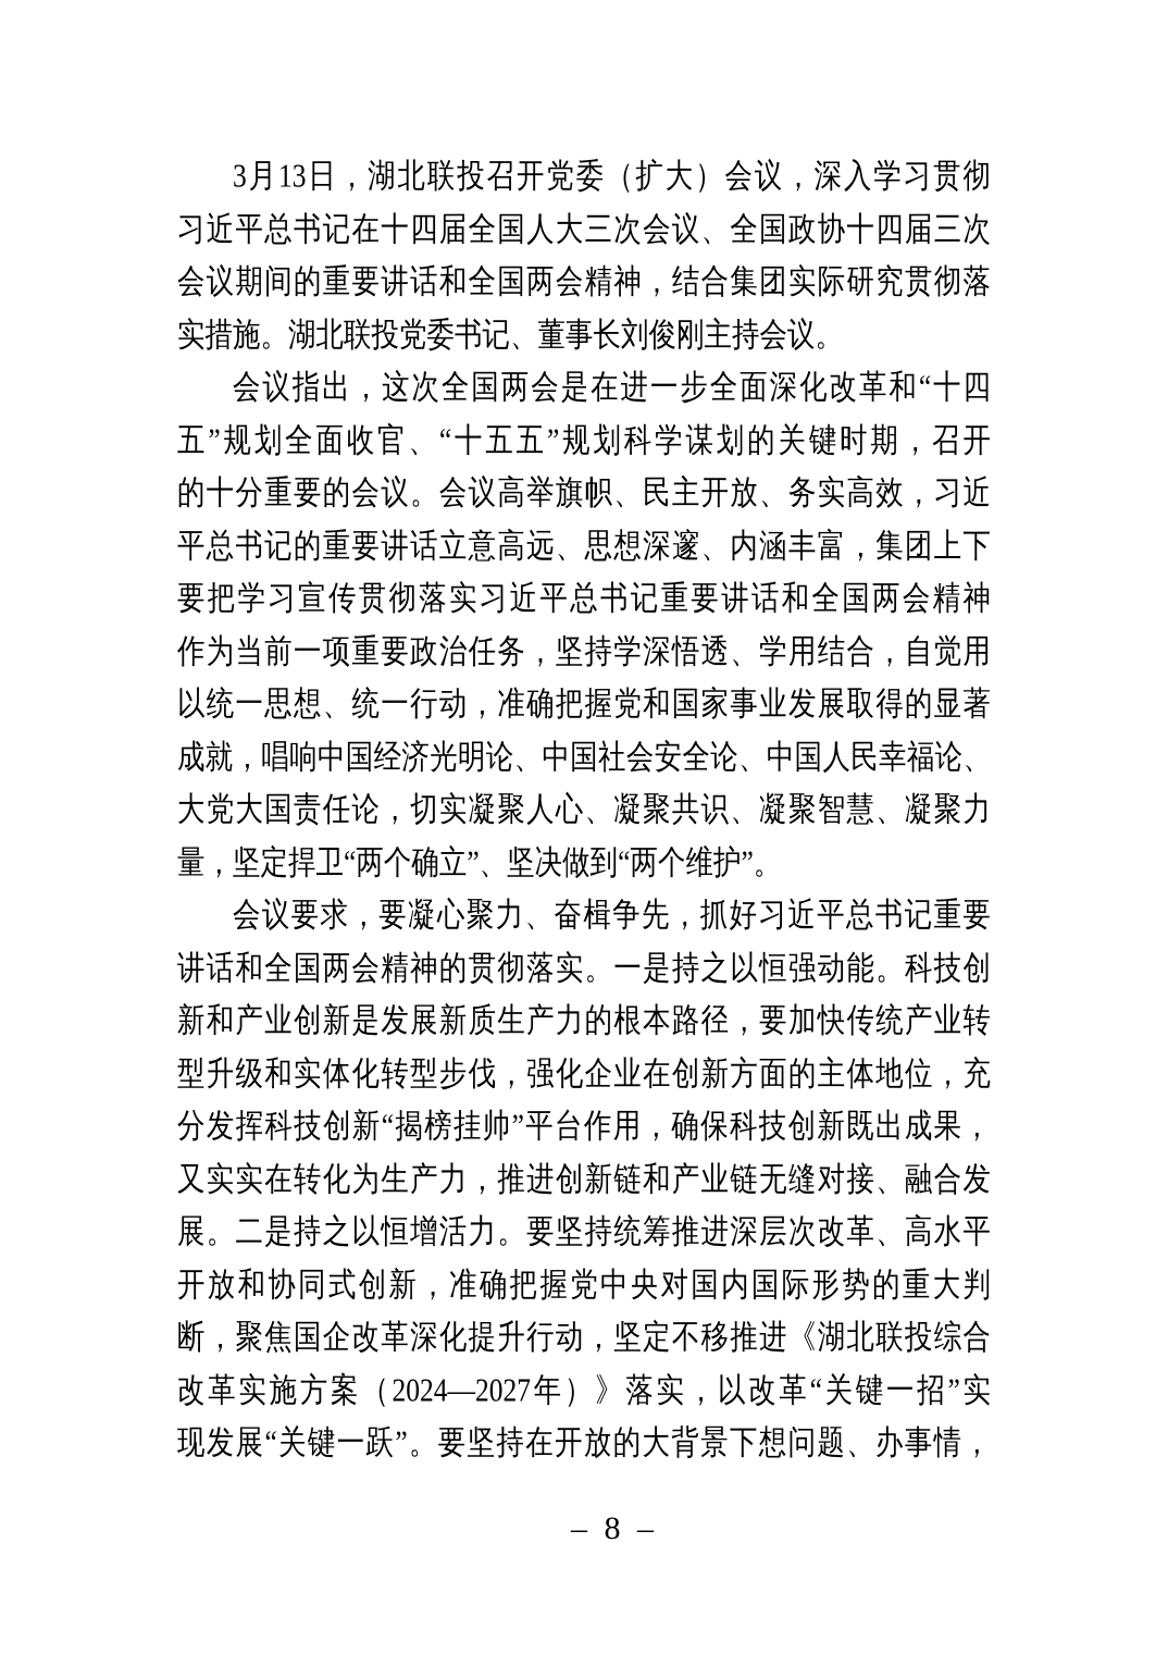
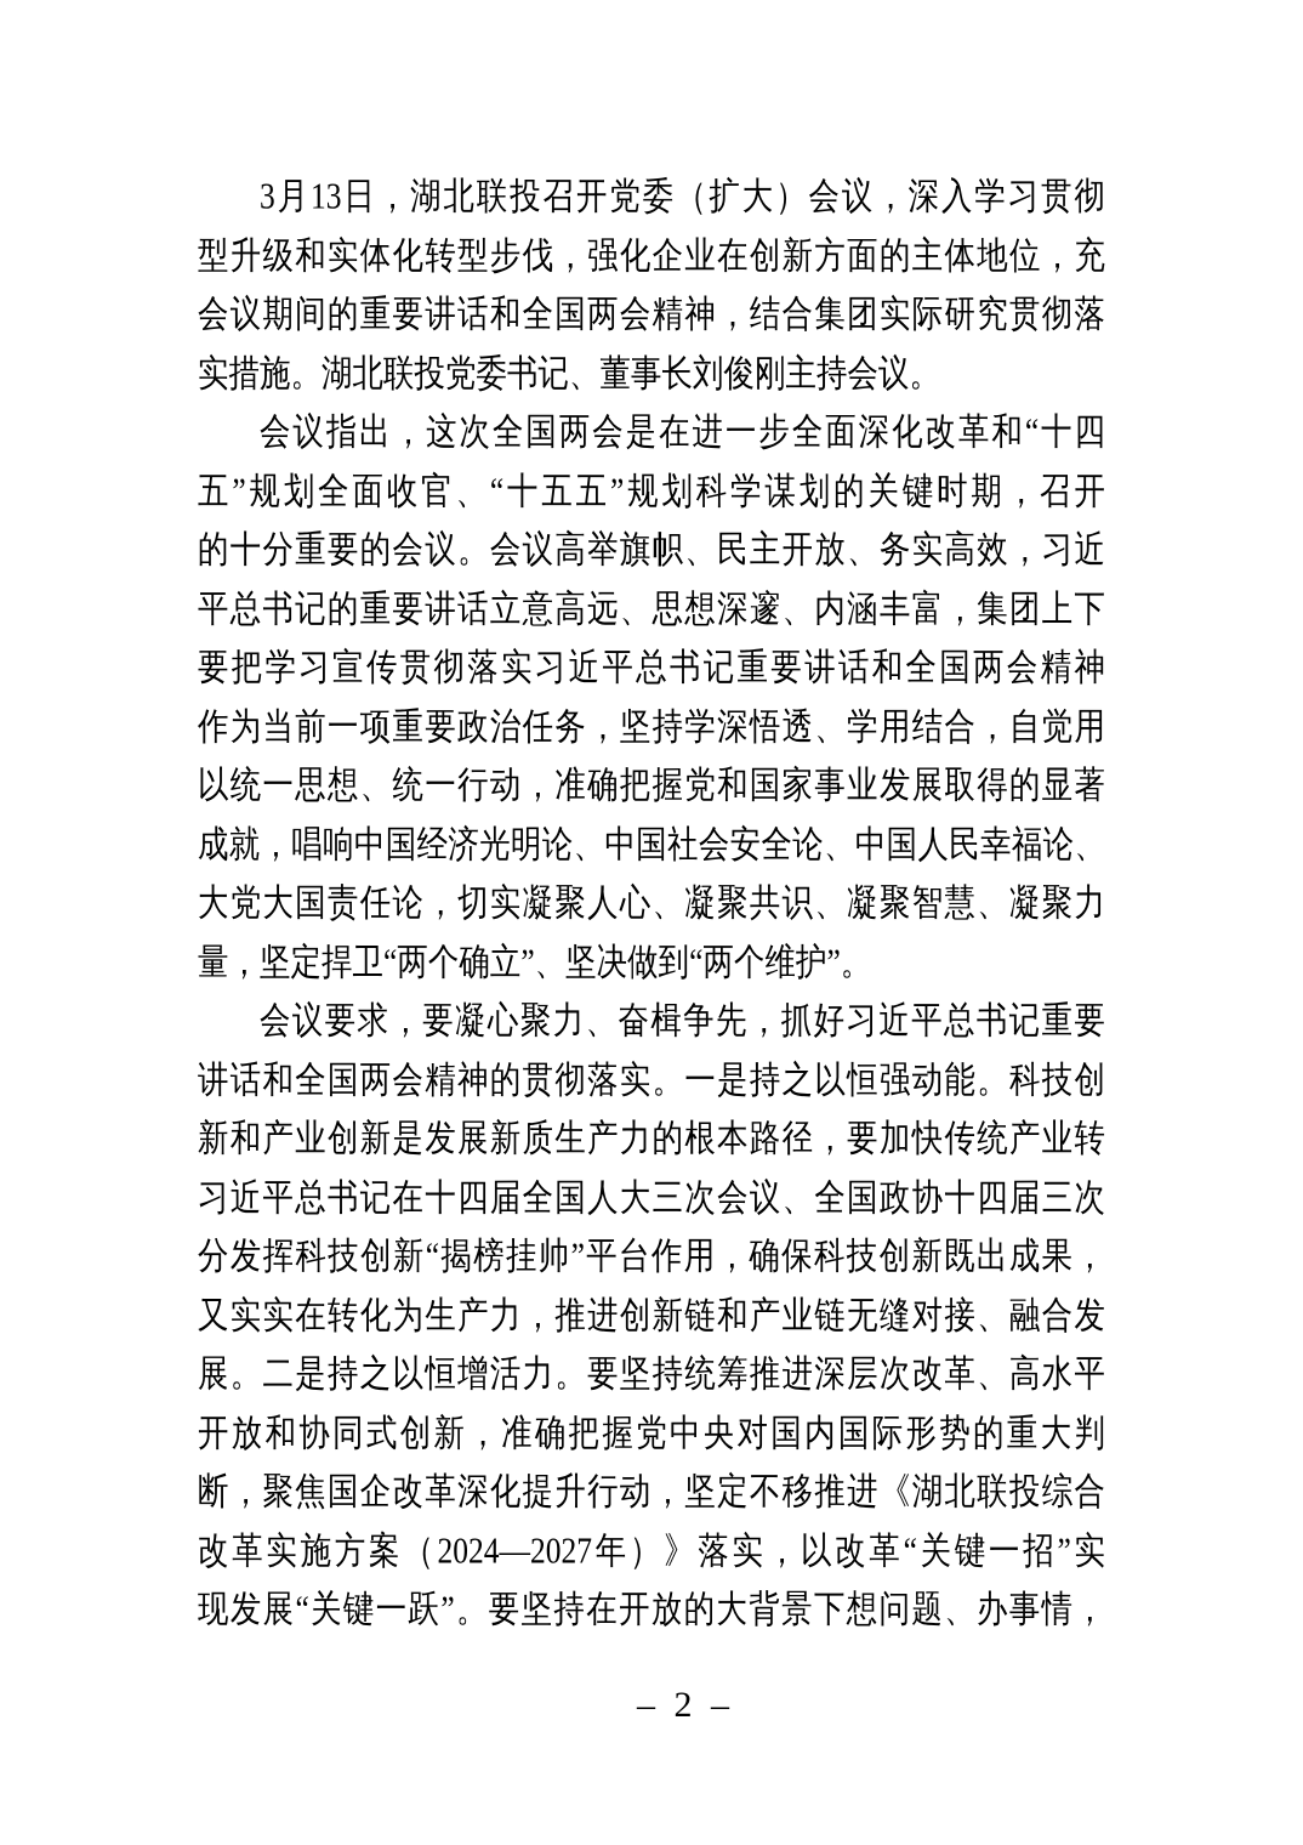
  3月13日，湖北联投召开党委（扩大）会议，深入学习贯彻
- 习近平总书记在十四届全国人大三次会议、全国政协十四届三次
+ 型升级和实体化转型步伐，强化企业在创新方面的主体地位，充
  会议期间的重要讲话和全国两会精神，结合集团实际研究贯彻落
  实措施。湖北联投党委书记、董事长刘俊刚主持会议。
  会议指出，这次全国两会是在进一步全面深化改革和“十四
  五”规划全面收官、“十五五”规划科学谋划的关键时期，召开
  的十分重要的会议。会议高举旗帜、民主开放、务实高效，习近
  平总书记的重要讲话立意高远、思想深邃、内涵丰富，集团上下
  要把学习宣传贯彻落实习近平总书记重要讲话和全国两会精神
  作为当前一项重要政治任务，坚持学深悟透、学用结合，自觉用
  以统一思想、统一行动，准确把握党和国家事业发展取得的显著
  成就，唱响中国经济光明论、中国社会安全论、中国人民幸福论、
  大党大国责任论，切实凝聚人心、凝聚共识、凝聚智慧、凝聚力
  量，坚定捍卫“两个确立”、坚决做到“两个维护”。
  会议要求，要凝心聚力、奋楫争先，抓好习近平总书记重要
  讲话和全国两会精神的贯彻落实。一是持之以恒强动能。科技创
  新和产业创新是发展新质生产力的根本路径，要加快传统产业转
- 型升级和实体化转型步伐，强化企业在创新方面的主体地位，充
+ 习近平总书记在十四届全国人大三次会议、全国政协十四届三次
  分发挥科技创新“揭榜挂帅”平台作用，确保科技创新既出成果，
  又实实在转化为生产力，推进创新链和产业链无缝对接、融合发
  展。二是持之以恒增活力。要坚持统筹推进深层次改革、高水平
  开放和协同式创新，准确把握党中央对国内国际形势的重大判
  断，聚焦国企改革深化提升行动，坚定不移推进《湖北联投综合
  改革实施方案（2024—2027年）》落实，以改革“关键一招”实
  现发展“关键一跃”。要坚持在开放的大背景下想问题、办事情，
- – 8 –
+ – 2 –
